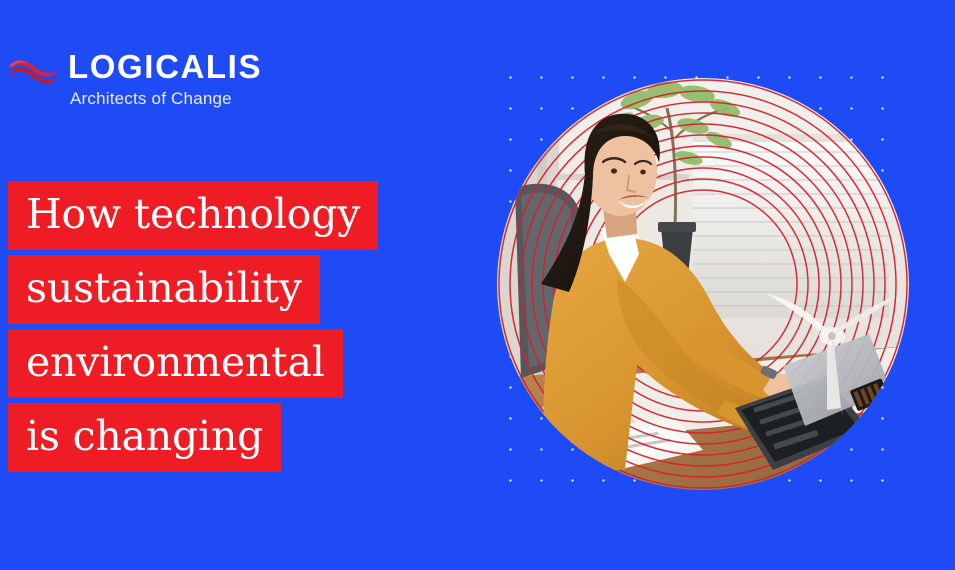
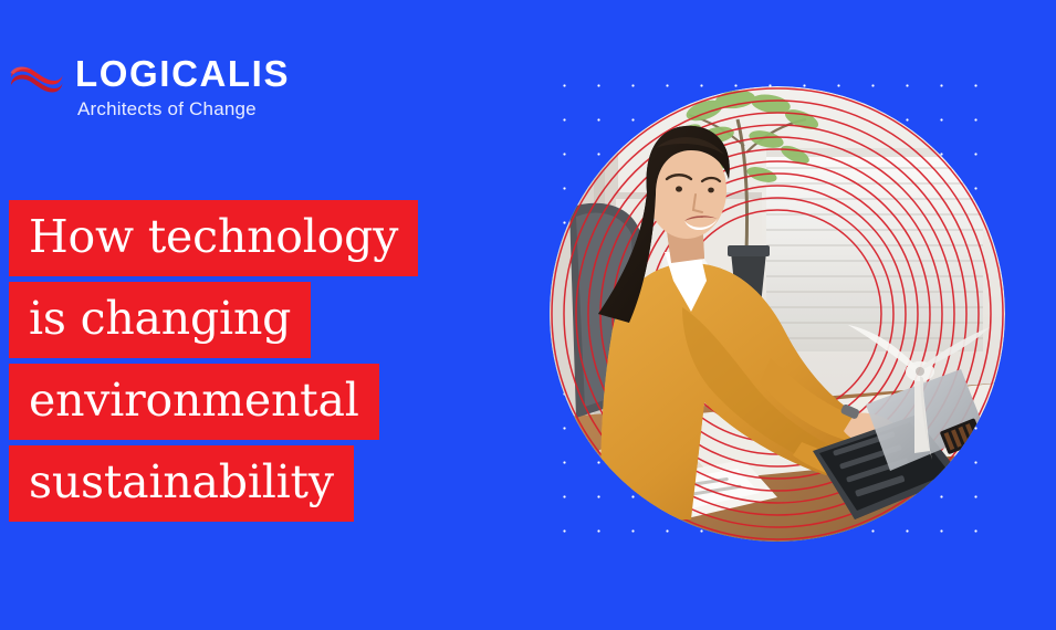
  LOGICALIS
  Architects of Change
  How technology
- sustainability
+ is changing
  environmental
- is changing
+ sustainability
